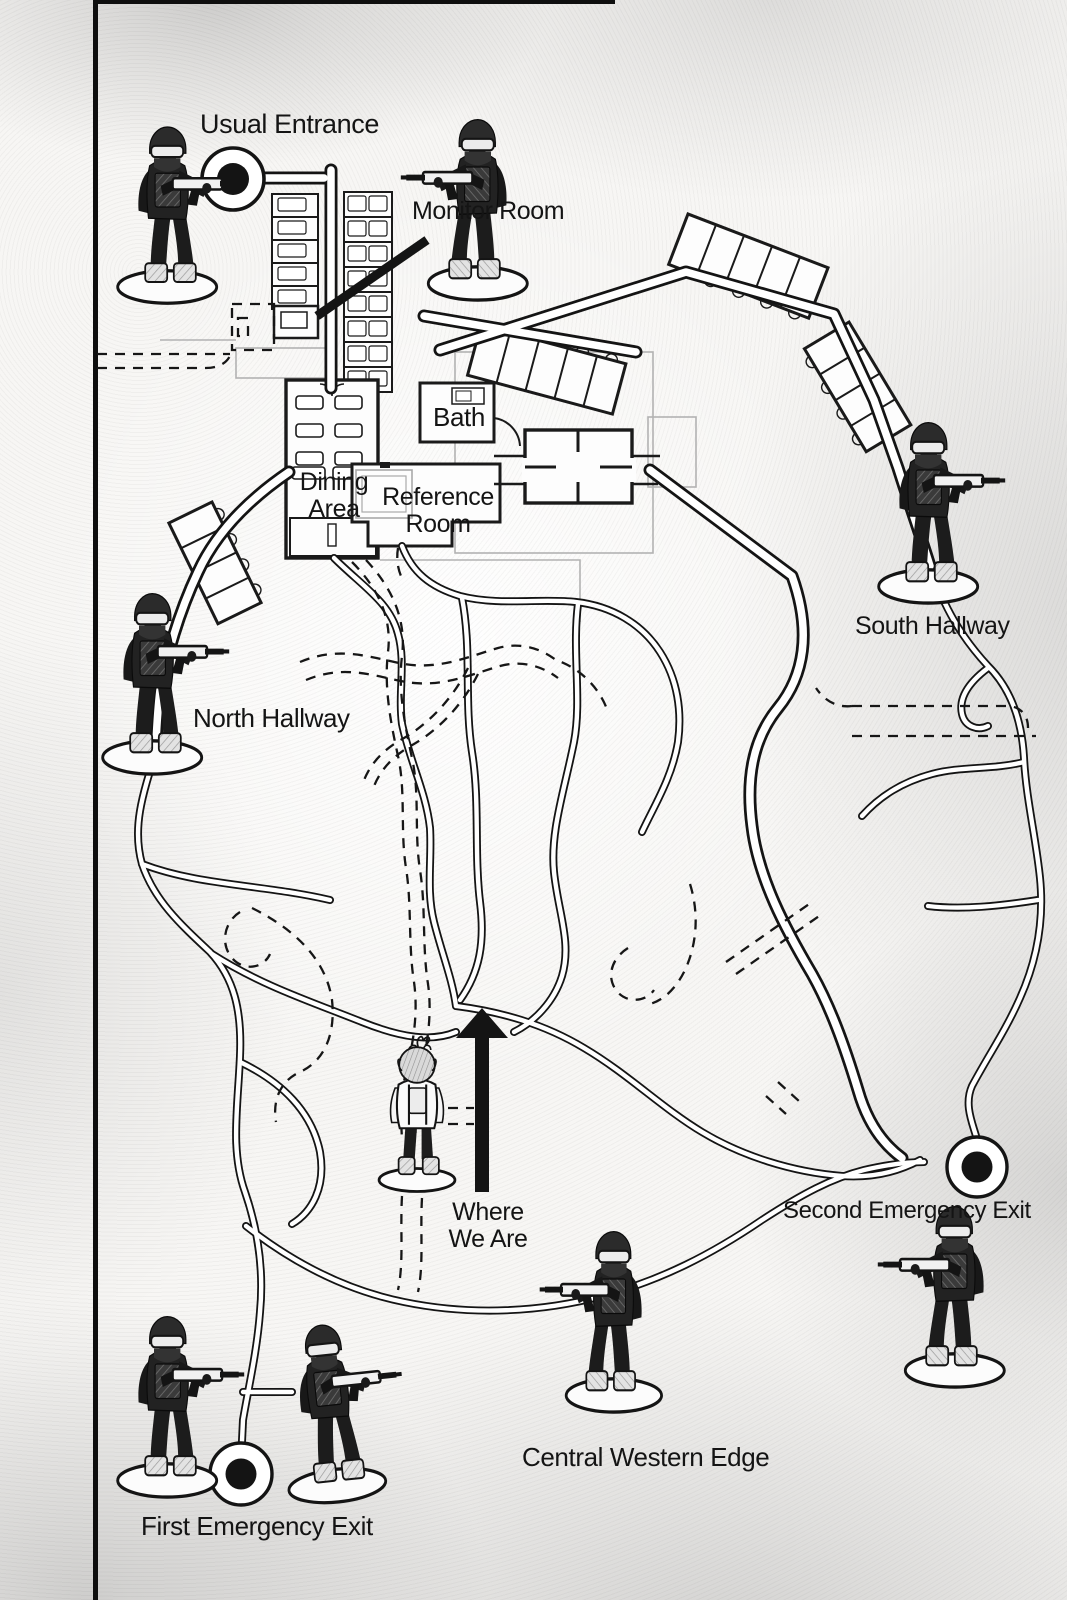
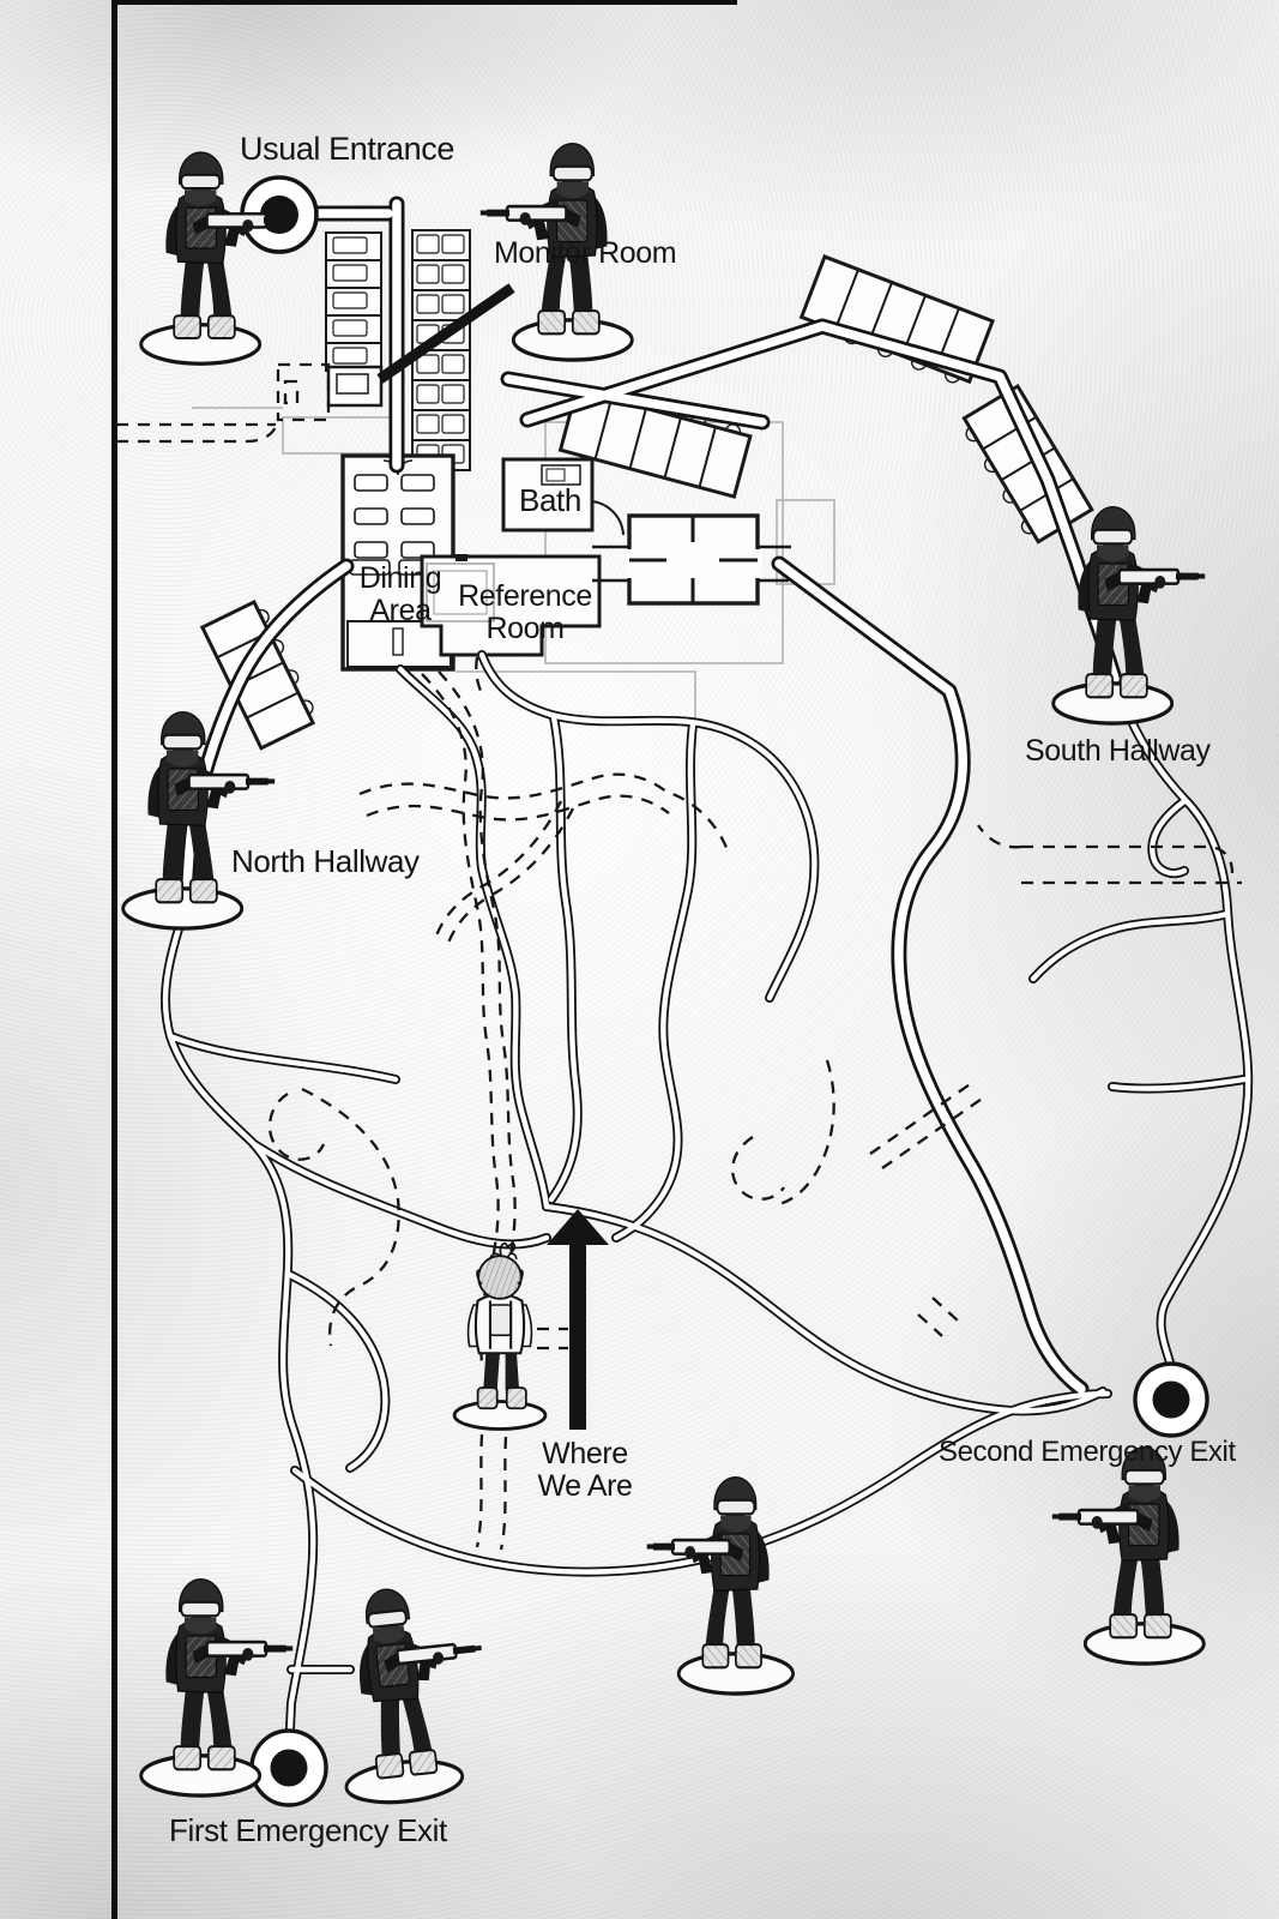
  Usual Entrance
  Monitor Room
  Bath
  Dining
  Area
  Reference
  Room
  North Hallway
  South Hallway
  Where
  We Are
  Second Emergency Exit
  First Emergency Exit
- Central Western Edge
